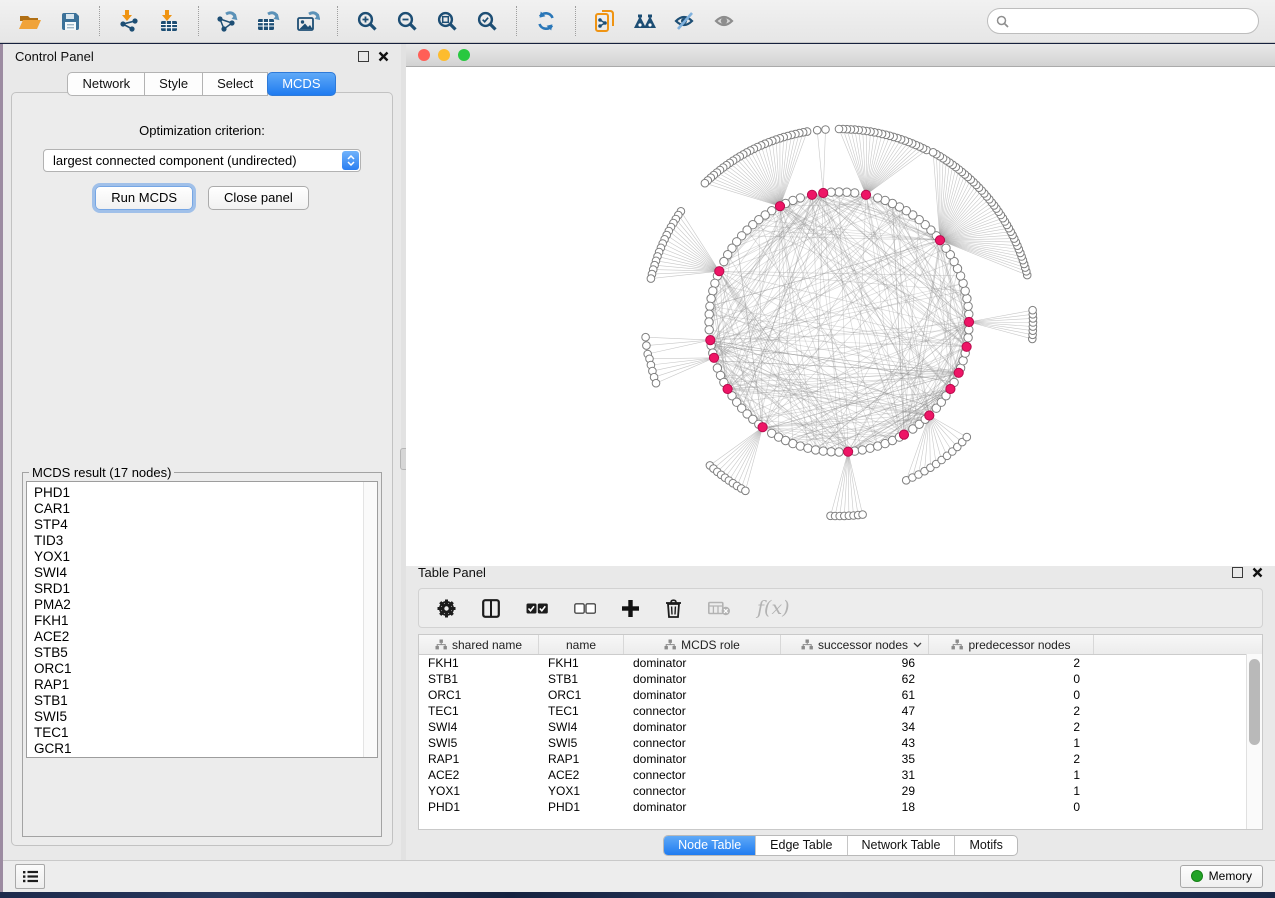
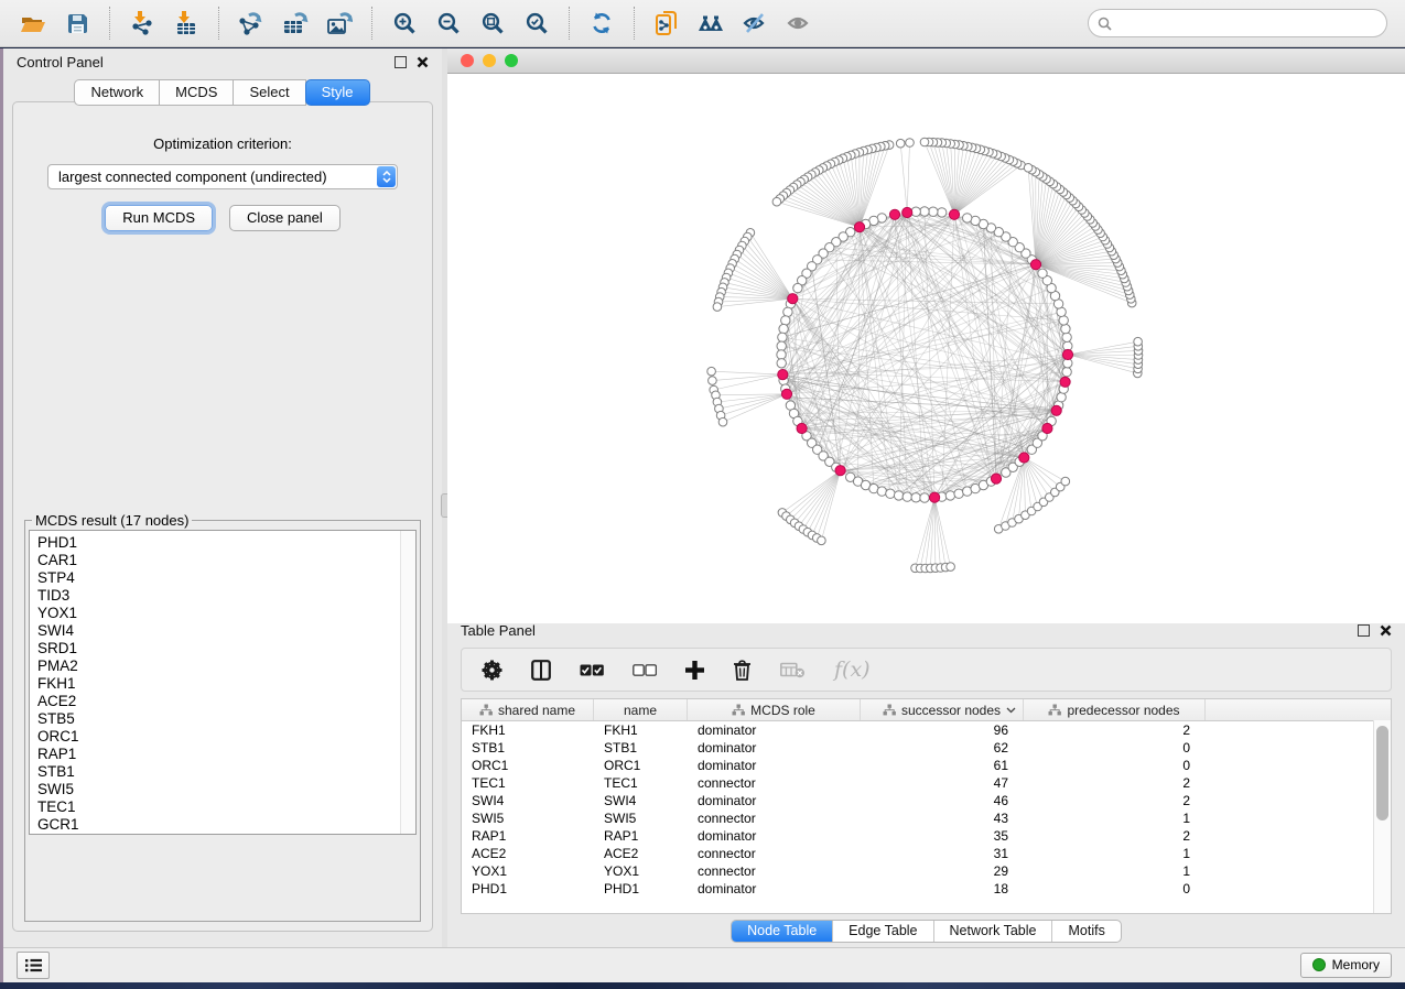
  Control Panel
  Network
- Style
+ MCDS
  Select
- MCDS
+ Style
  Optimization criterion:
  largest connected component (undirected)
  Run MCDS
  Close panel
  MCDS result (17 nodes)
  PHD1
  CAR1
  STP4
  TID3
  YOX1
  SWI4
  SRD1
  PMA2
  FKH1
  ACE2
  STB5
  ORC1
  RAP1
  STB1
  SWI5
  TEC1
  GCR1
  Table Panel
  f(x)
  shared name
  name
  MCDS role
  successor nodes
  predecessor nodes
  FKH1
  FKH1
  dominator
  96
  2
  STB1
  STB1
  dominator
  62
  0
  ORC1
  ORC1
  dominator
  61
  0
  TEC1
  TEC1
  connector
  47
  2
  SWI4
  SWI4
  dominator
- 34
+ 46
  2
  SWI5
  SWI5
  connector
  43
  1
  RAP1
  RAP1
  dominator
  35
  2
  ACE2
  ACE2
  connector
  31
  1
  YOX1
  YOX1
  connector
  29
  1
  PHD1
  PHD1
  dominator
  18
  0
  Node Table
  Edge Table
  Network Table
  Motifs
  Memory
